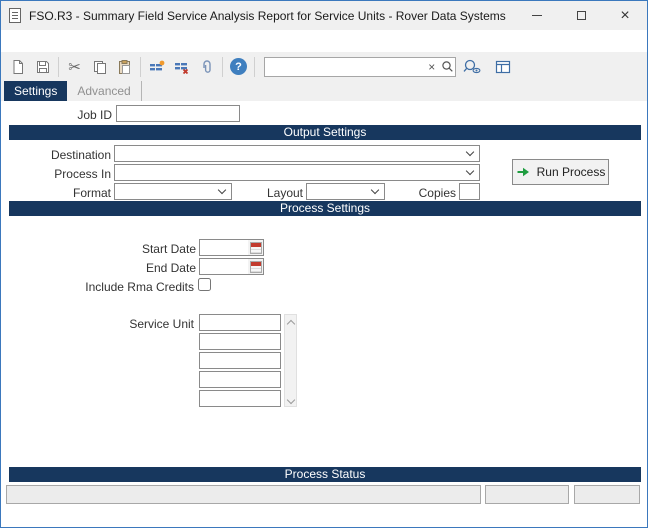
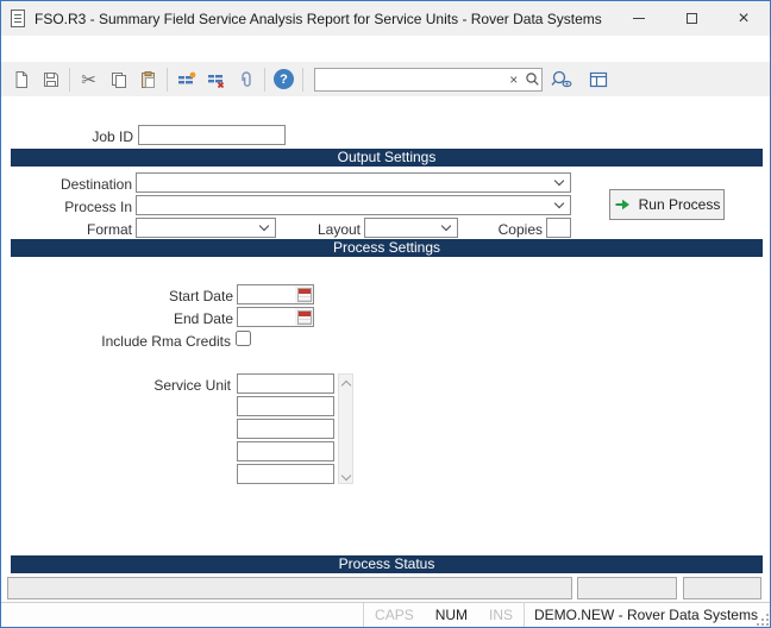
  FSO.R3 - Summary Field Service Analysis Report for Service Units - Rover Data Systems
  ×
  ✂
  ?
  ×
- Settings
- Advanced
  Job ID
  Output Settings
  Destination
  Process In
  Format
  Layout
  Copies
  Run Process
  Process Settings
  Start Date
  End Date
  Include Rma Credits
  Service Unit
  Process Status
+ CAPS
+ NUM
+ INS
+ DEMO.NEW - Rover Data Systems
